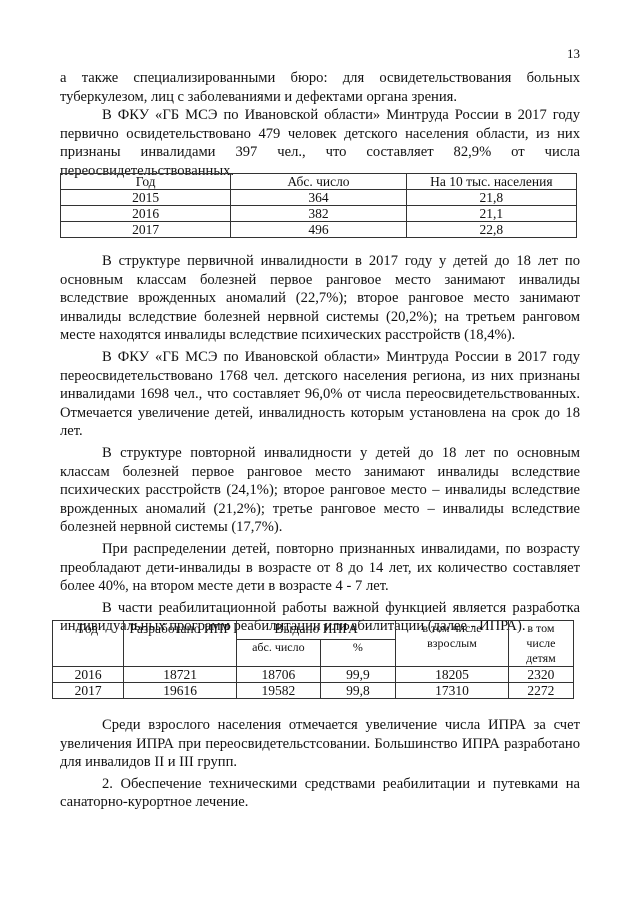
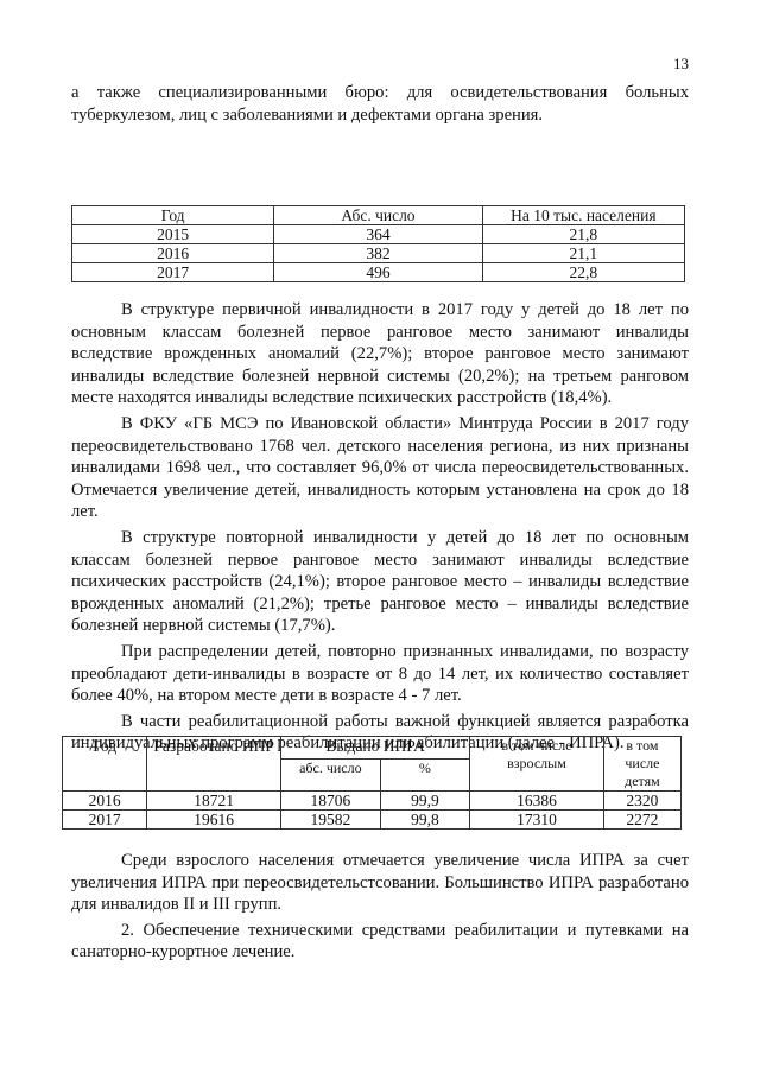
  13
  а также специализированными бюро: для освидетельствования больных туберкулезом, лиц с заболеваниями и дефектами органа зрения.
- В ФКУ «ГБ МСЭ по Ивановской области» Минтруда России в 2017 году первично освидетельствовано 479 человек детского населения области, из них признаны инвалидами 397 чел., что составляет 82,9% от числа переосвидетельствованных.
  Год	Абс. число	На 10 тыс. населения
  2015	364	21,8
  2016	382	21,1
  2017	496	22,8
  В структуре первичной инвалидности в 2017 году у детей до 18 лет по основным классам болезней первое ранговое место занимают инвалиды вследствие врожденных аномалий (22,7%); второе ранговое место занимают инвалиды вследствие болезней нервной системы (20,2%); на третьем ранговом месте находятся инвалиды вследствие психических расстройств (18,4%).
  В ФКУ «ГБ МСЭ по Ивановской области» Минтруда России в 2017 году переосвидетельствовано 1768 чел. детского населения региона, из них признаны инвалидами 1698 чел., что составляет 96,0% от числа переосвидетельствованных. Отмечается увеличение детей, инвалидность которым установлена на срок до 18 лет.
  В структуре повторной инвалидности у детей до 18 лет по основным классам болезней первое ранговое место занимают инвалиды вследствие психических расстройств (24,1%); второе ранговое место – инвалиды вследствие врожденных аномалий (21,2%); третье ранговое место – инвалиды вследствие болезней нервной системы (17,7%).
  При распределении детей, повторно признанных инвалидами, по возрасту преобладают дети-инвалиды в возрасте от 8 до 14 лет, их количество составляет более 40%, на втором месте дети в возрасте 4 - 7 лет.
  В части реабилитационной работы важной функцией является разработка индивидуальных программ реабилитации или абилитации (далее - ИПРА).
  Год	Разработано ИПР	Выдано ИПРА	в том числе взрослым	в том числе детям
  абс. число	%
- 2016	18721	18706	99,9	18205	2320
+ 2016	18721	18706	99,9	16386	2320
  2017	19616	19582	99,8	17310	2272
  Среди взрослого населения отмечается увеличение числа ИПРА за счет увеличения ИПРА при переосвидетельстсовании. Большинство ИПРА разработано для инвалидов II и III групп.
  2. Обеспечение техническими средствами реабилитации и путевками на санаторно-курортное лечение.
